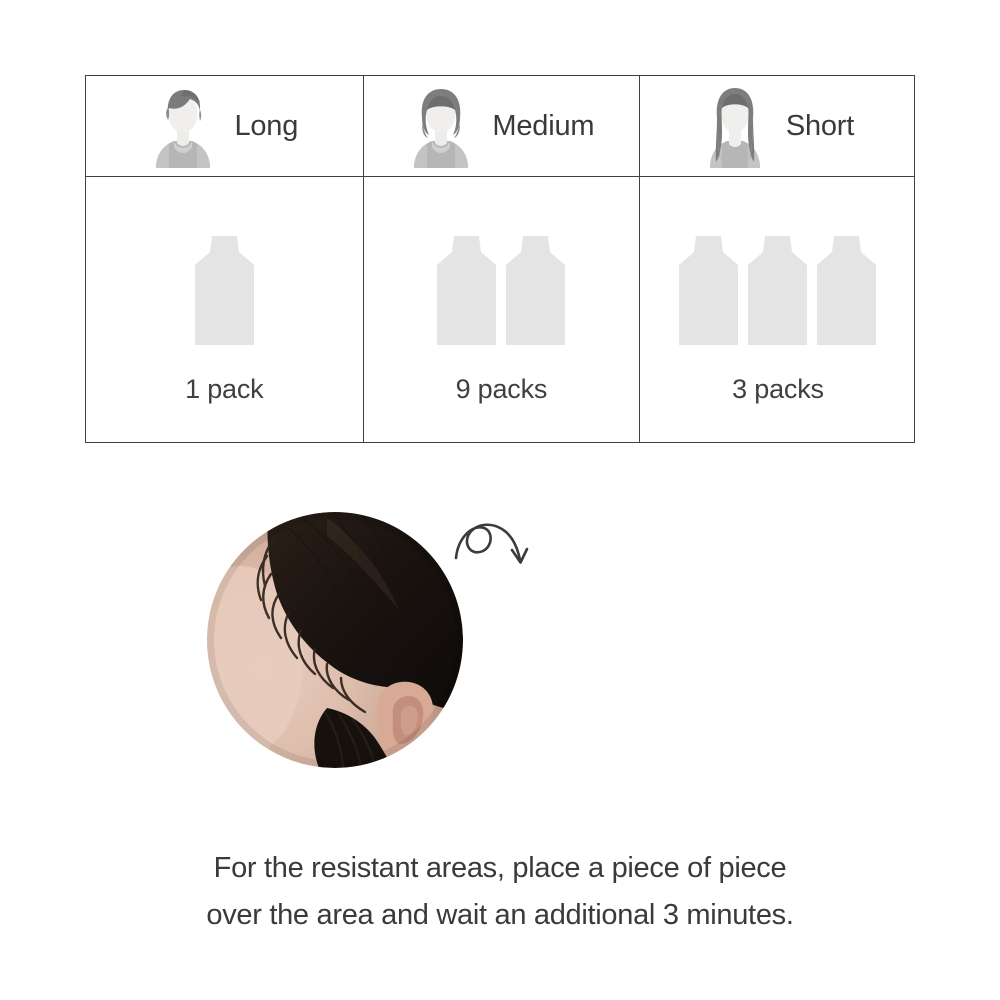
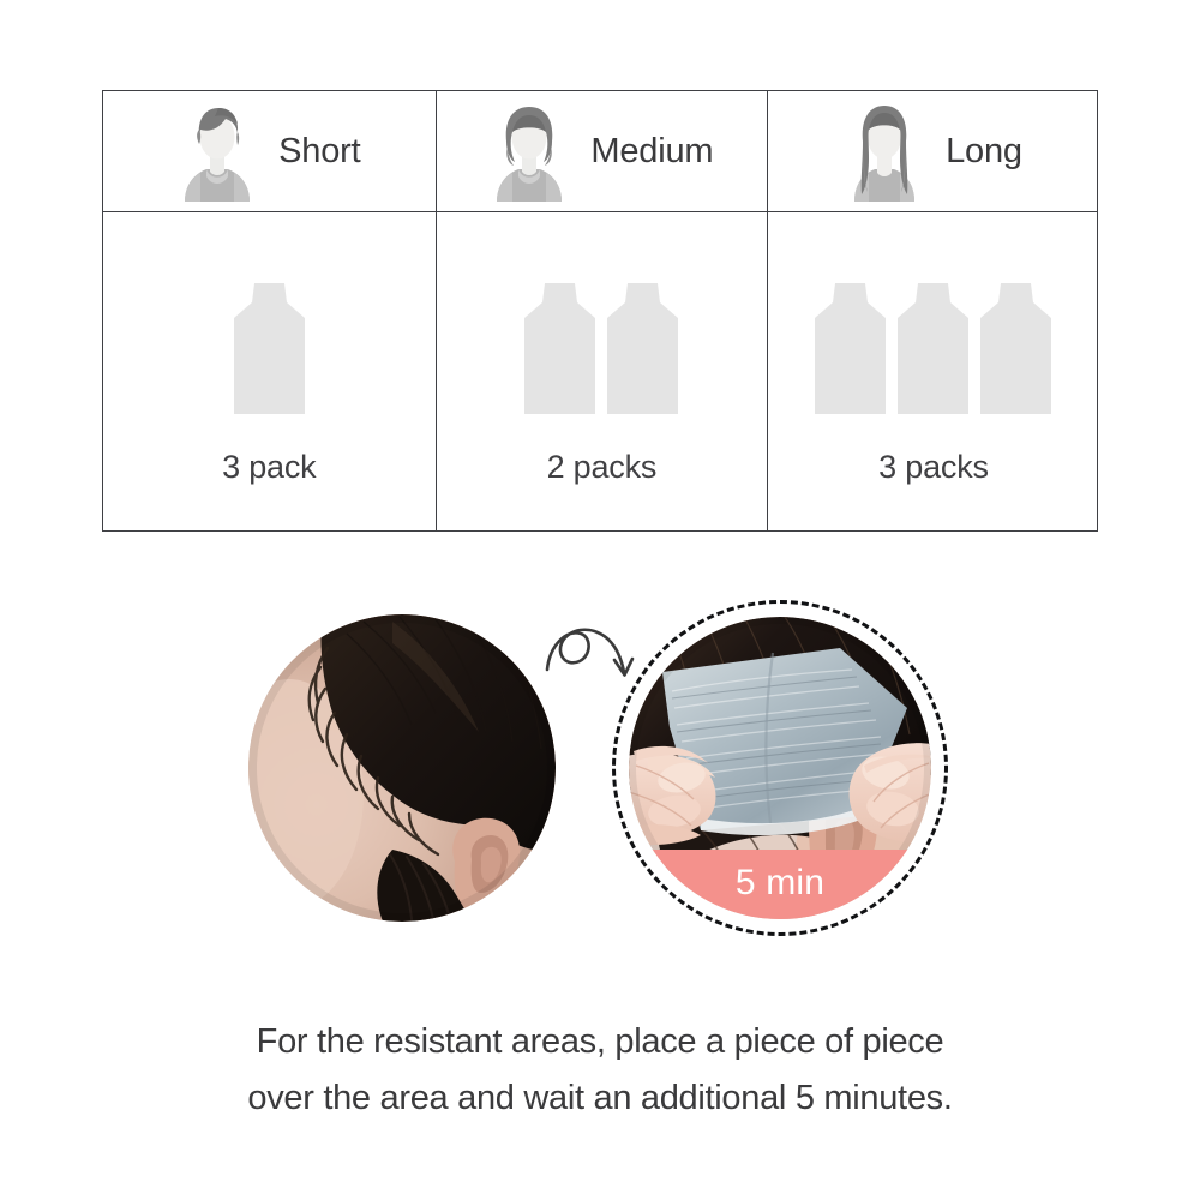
- Long
+ Short
  Medium
- Short
+ Long
- 1 pack
+ 3 pack
- 9 packs
+ 2 packs
  3 packs
+ 5 min
  For the resistant areas, place a piece of piece
- over the area and wait an additional 3 minutes.
+ over the area and wait an additional 5 minutes.
